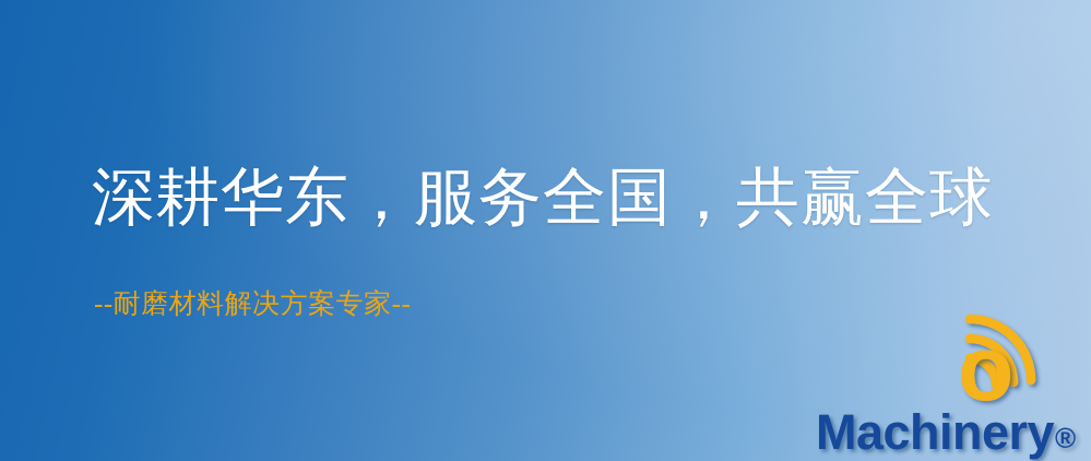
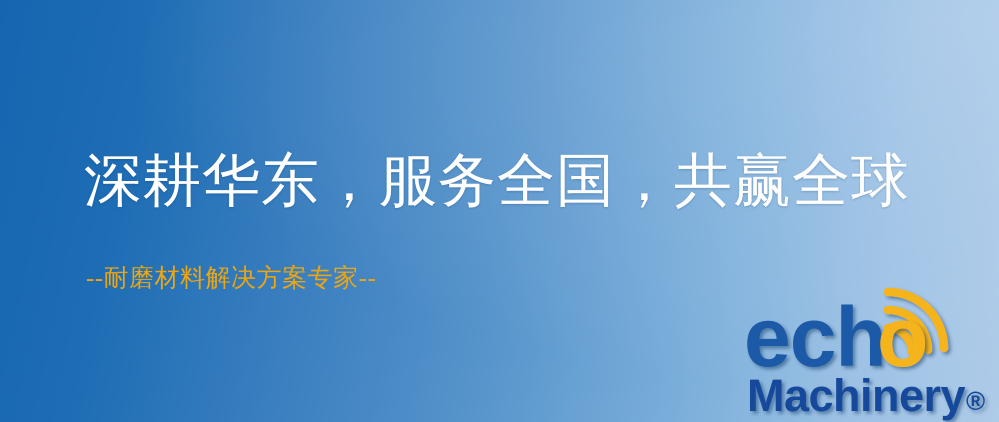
  深耕华东，服务全国，共赢全球
  --耐磨材料解决方案专家--
+ ech
  o
  Machinery
  ®
